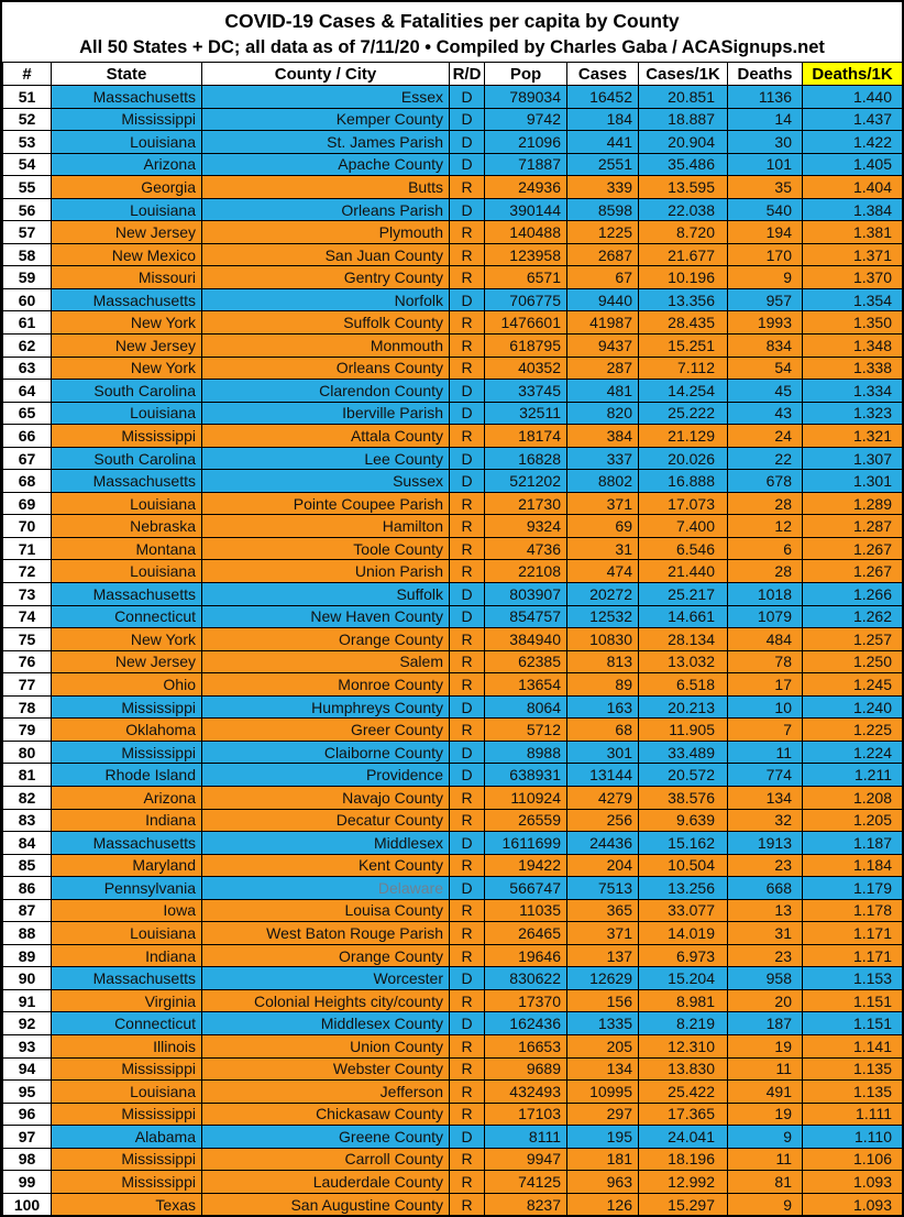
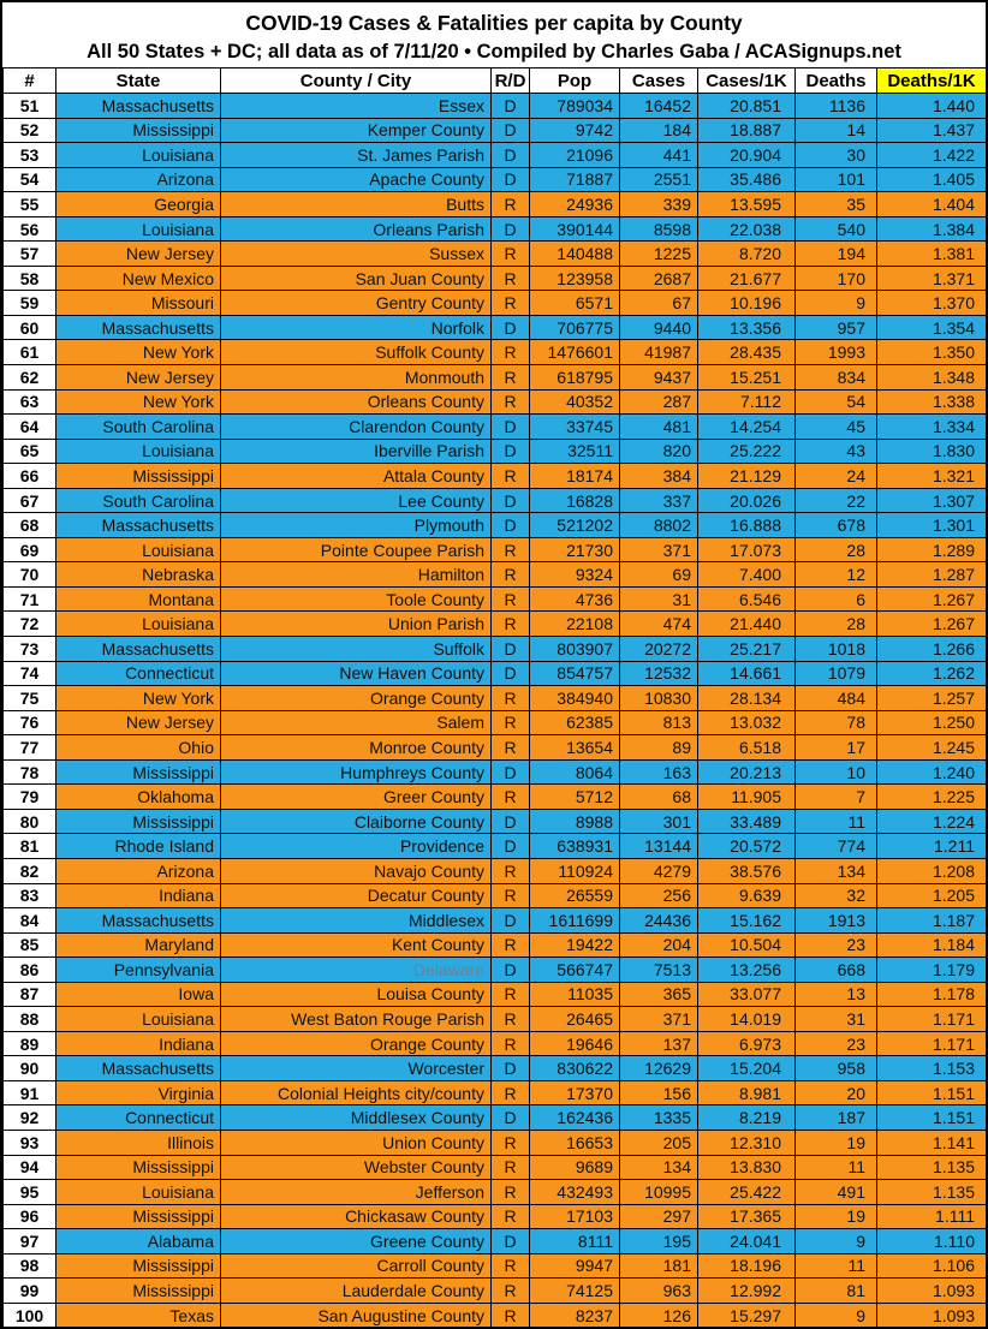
  COVID-19 Cases & Fatalities per capita by County
  All 50 States + DC; all data as of 7/11/20 • Compiled by Charles Gaba / ACASignups.net
  #	State	County / City	R/D	Pop	Cases	Cases/1K	Deaths	Deaths/1K
  51	Massachusetts	Essex	D	789034	16452	20.851	1136	1.440
  52	Mississippi	Kemper County	D	9742	184	18.887	14	1.437
  53	Louisiana	St. James Parish	D	21096	441	20.904	30	1.422
  54	Arizona	Apache County	D	71887	2551	35.486	101	1.405
  55	Georgia	Butts	R	24936	339	13.595	35	1.404
  56	Louisiana	Orleans Parish	D	390144	8598	22.038	540	1.384
- 57	New Jersey	Plymouth	R	140488	1225	8.720	194	1.381
+ 57	New Jersey	Sussex	R	140488	1225	8.720	194	1.381
  58	New Mexico	San Juan County	R	123958	2687	21.677	170	1.371
  59	Missouri	Gentry County	R	6571	67	10.196	9	1.370
  60	Massachusetts	Norfolk	D	706775	9440	13.356	957	1.354
  61	New York	Suffolk County	R	1476601	41987	28.435	1993	1.350
  62	New Jersey	Monmouth	R	618795	9437	15.251	834	1.348
  63	New York	Orleans County	R	40352	287	7.112	54	1.338
  64	South Carolina	Clarendon County	D	33745	481	14.254	45	1.334
- 65	Louisiana	Iberville Parish	D	32511	820	25.222	43	1.323
+ 65	Louisiana	Iberville Parish	D	32511	820	25.222	43	1.830
  66	Mississippi	Attala County	R	18174	384	21.129	24	1.321
  67	South Carolina	Lee County	D	16828	337	20.026	22	1.307
- 68	Massachusetts	Sussex	D	521202	8802	16.888	678	1.301
+ 68	Massachusetts	Plymouth	D	521202	8802	16.888	678	1.301
  69	Louisiana	Pointe Coupee Parish	R	21730	371	17.073	28	1.289
  70	Nebraska	Hamilton	R	9324	69	7.400	12	1.287
  71	Montana	Toole County	R	4736	31	6.546	6	1.267
  72	Louisiana	Union Parish	R	22108	474	21.440	28	1.267
  73	Massachusetts	Suffolk	D	803907	20272	25.217	1018	1.266
  74	Connecticut	New Haven County	D	854757	12532	14.661	1079	1.262
  75	New York	Orange County	R	384940	10830	28.134	484	1.257
  76	New Jersey	Salem	R	62385	813	13.032	78	1.250
  77	Ohio	Monroe County	R	13654	89	6.518	17	1.245
  78	Mississippi	Humphreys County	D	8064	163	20.213	10	1.240
  79	Oklahoma	Greer County	R	5712	68	11.905	7	1.225
  80	Mississippi	Claiborne County	D	8988	301	33.489	11	1.224
  81	Rhode Island	Providence	D	638931	13144	20.572	774	1.211
  82	Arizona	Navajo County	R	110924	4279	38.576	134	1.208
  83	Indiana	Decatur County	R	26559	256	9.639	32	1.205
  84	Massachusetts	Middlesex	D	1611699	24436	15.162	1913	1.187
  85	Maryland	Kent County	R	19422	204	10.504	23	1.184
  86	Pennsylvania	Delaware	D	566747	7513	13.256	668	1.179
  87	Iowa	Louisa County	R	11035	365	33.077	13	1.178
  88	Louisiana	West Baton Rouge Parish	R	26465	371	14.019	31	1.171
  89	Indiana	Orange County	R	19646	137	6.973	23	1.171
  90	Massachusetts	Worcester	D	830622	12629	15.204	958	1.153
  91	Virginia	Colonial Heights city/county	R	17370	156	8.981	20	1.151
  92	Connecticut	Middlesex County	D	162436	1335	8.219	187	1.151
  93	Illinois	Union County	R	16653	205	12.310	19	1.141
  94	Mississippi	Webster County	R	9689	134	13.830	11	1.135
  95	Louisiana	Jefferson	R	432493	10995	25.422	491	1.135
  96	Mississippi	Chickasaw County	R	17103	297	17.365	19	1.111
  97	Alabama	Greene County	D	8111	195	24.041	9	1.110
  98	Mississippi	Carroll County	R	9947	181	18.196	11	1.106
  99	Mississippi	Lauderdale County	R	74125	963	12.992	81	1.093
  100	Texas	San Augustine County	R	8237	126	15.297	9	1.093
